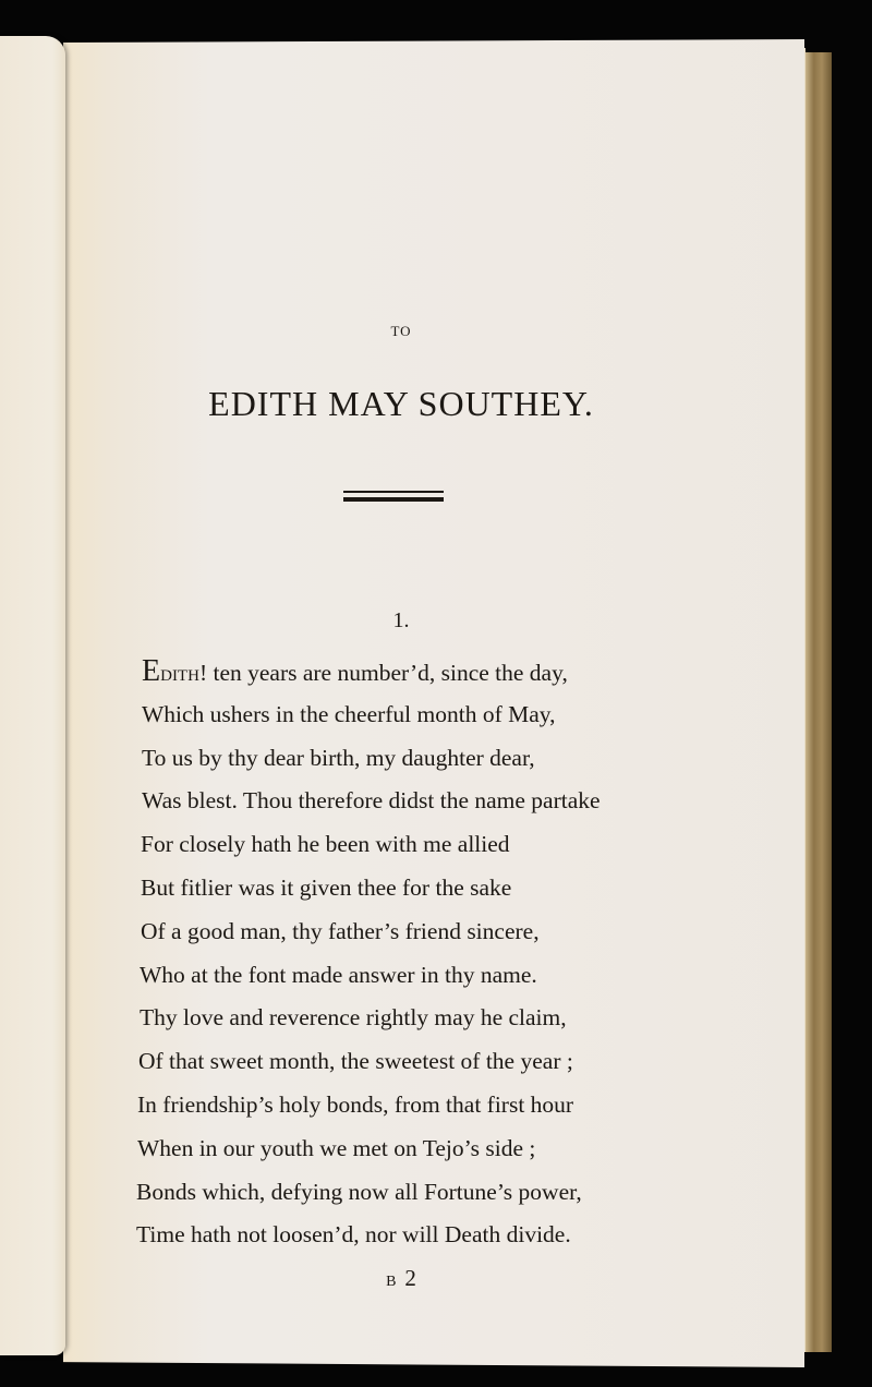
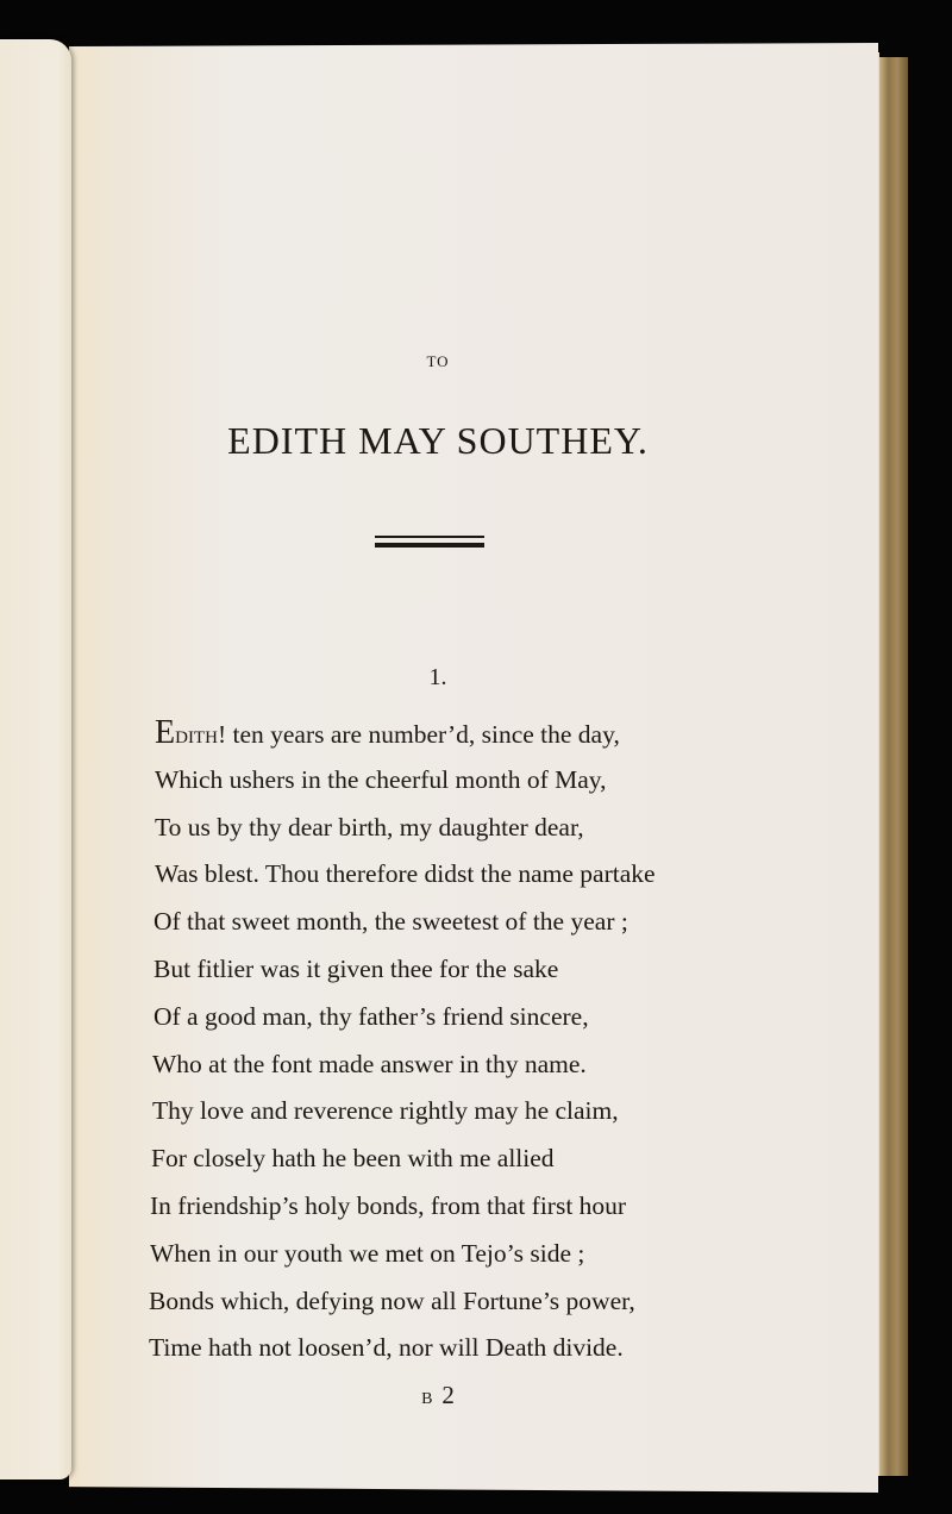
  TO
  EDITH MAY SOUTHEY.
  1.
  Edith! ten years are number’d, since the day,
  Which ushers in the cheerful month of May,
  To us by thy dear birth, my daughter dear,
  Was blest. Thou therefore didst the name partake
- For closely hath he been with me allied
+ Of that sweet month, the sweetest of the year ;
  But fitlier was it given thee for the sake
  Of a good man, thy father’s friend sincere,
  Who at the font made answer in thy name.
  Thy love and reverence rightly may he claim,
- Of that sweet month, the sweetest of the year ;
+ For closely hath he been with me allied
  In friendship’s holy bonds, from that first hour
  When in our youth we met on Tejo’s side ;
  Bonds which, defying now all Fortune’s power,
  Time hath not loosen’d, nor will Death divide.
  B 2
